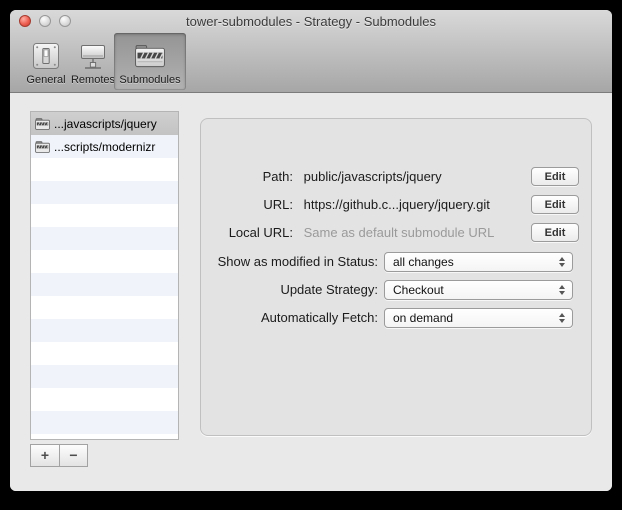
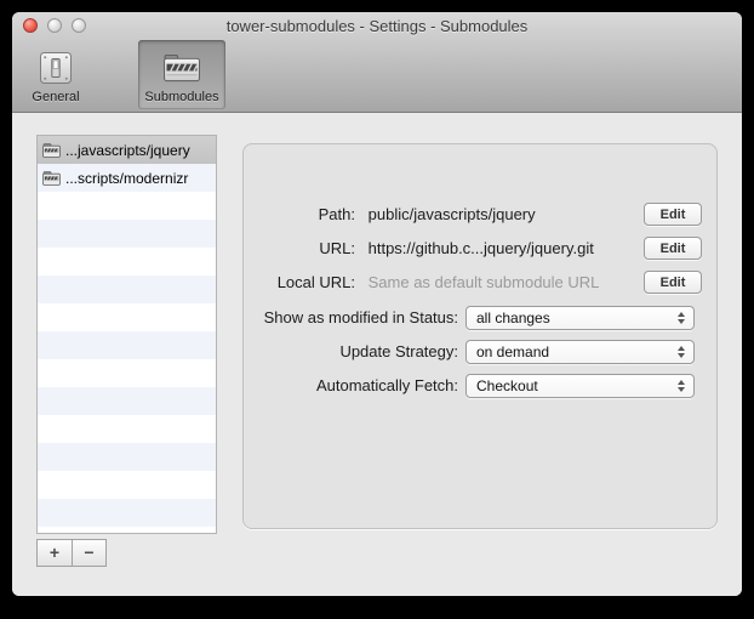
- tower-submodules - Strategy - Submodules
+ tower-submodules - Settings - Submodules
  General
- Remotes
  Submodules
  ...javascripts/jquery
  ...scripts/modernizr
  +
  −
  Path: public/javascripts/jquery
  Edit
  URL: https://github.c...jquery/jquery.git
  Edit
  Local URL: Same as default submodule URL
  Edit
  Show as modified in Status:
  all changes
  Update Strategy:
- Checkout
+ on demand
  Automatically Fetch:
- on demand
+ Checkout
